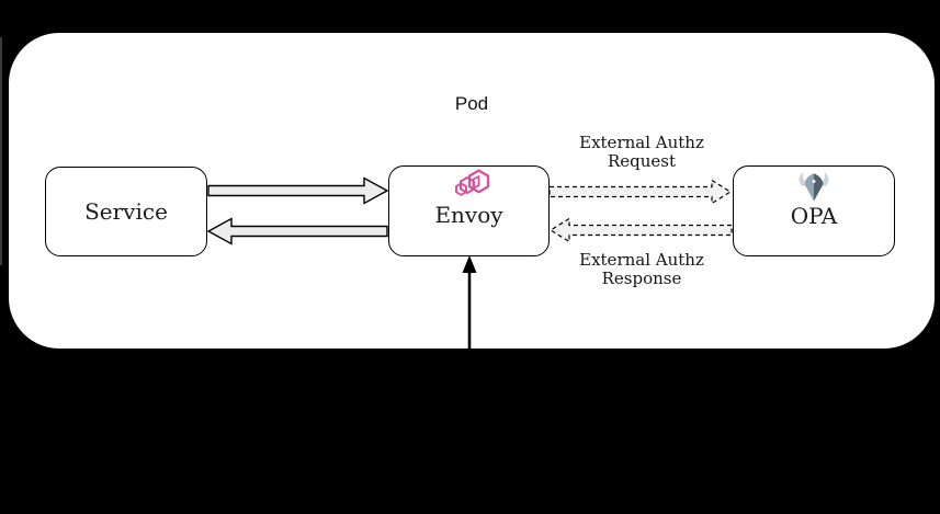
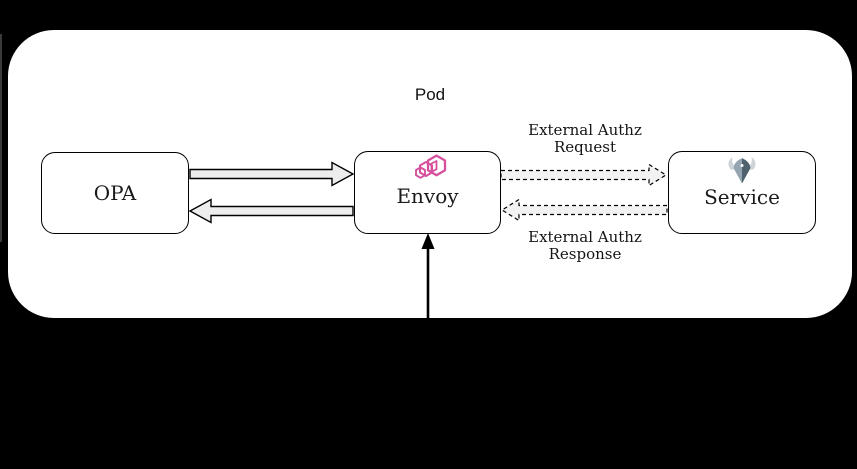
  Pod
- Service
+ OPA
  Envoy
- OPA
+ Service
  External Authz Request
  External Authz Response
